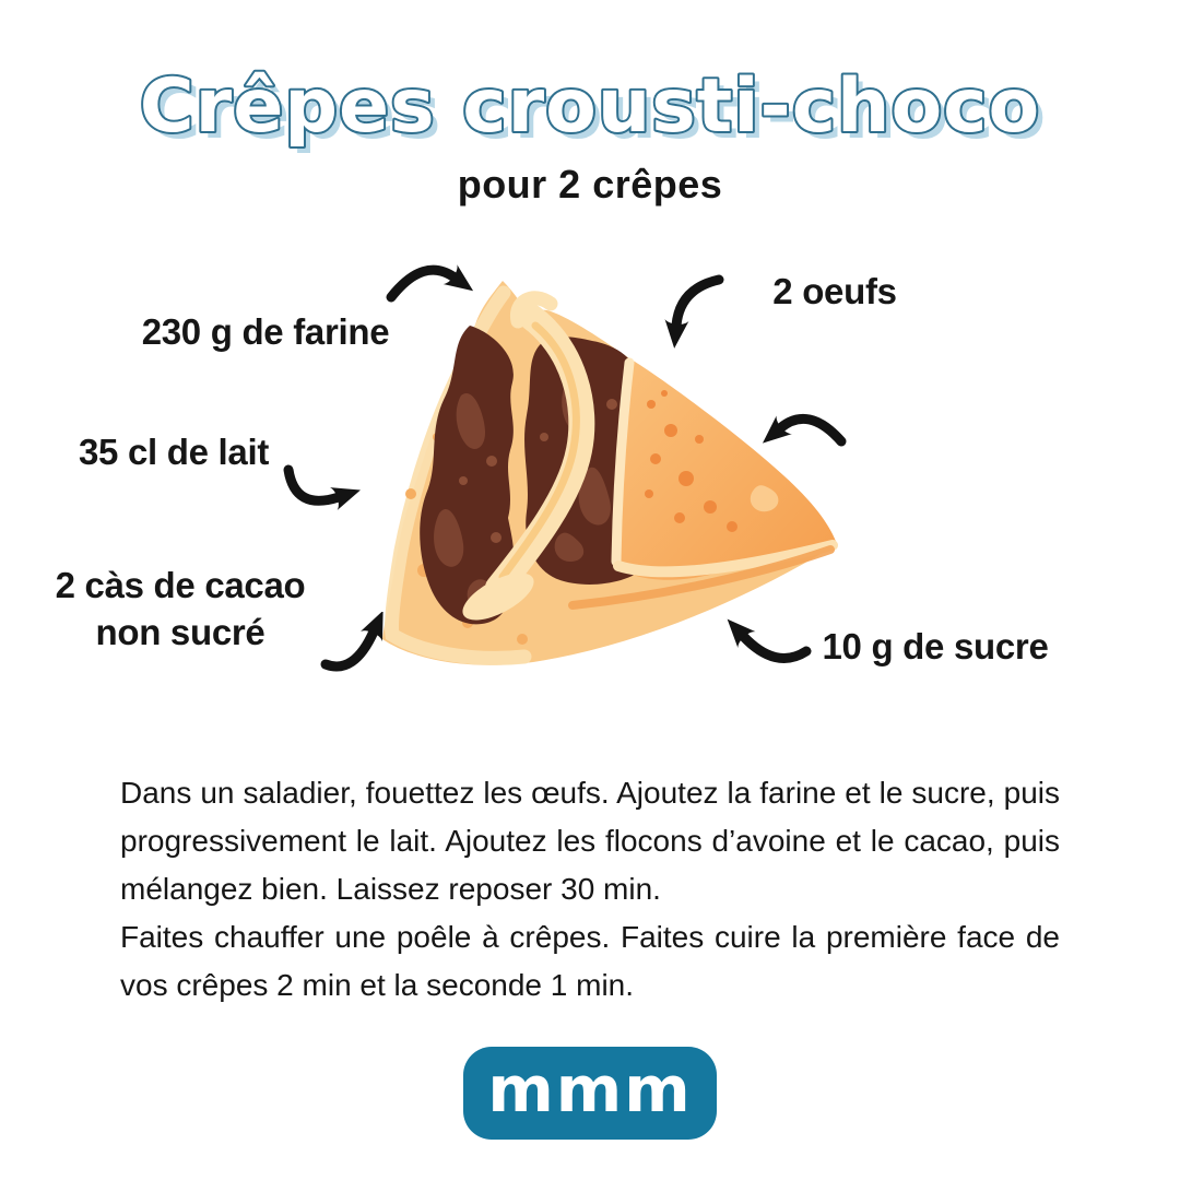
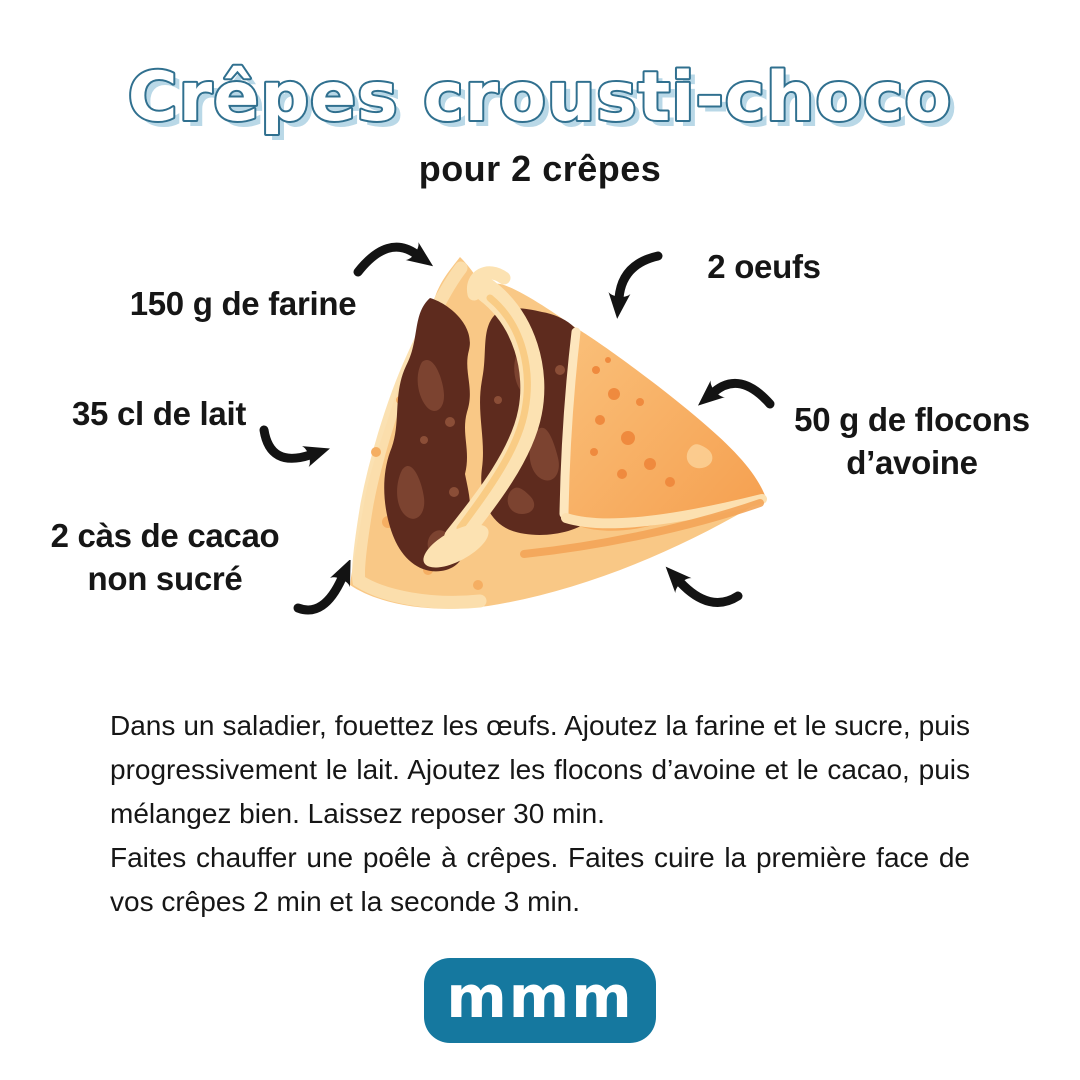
  Crêpes crousti-choco
  pour 2 crêpes
- 230 g de farine
+ 150 g de farine
  2 oeufs
  35 cl de lait
+ 50 g de flocons
+ d’avoine
  2 càs de cacao
  non sucré
- 10 g de sucre
  Dans un saladier, fouettez les œufs. Ajoutez la farine et le sucre, puis progressivement le lait. Ajoutez les flocons d’avoine et le cacao, puis mélangez bien. Laissez reposer 30 min.
- Faites chauffer une poêle à crêpes. Faites cuire la première face de vos crêpes 2 min et la seconde 1 min.
+ Faites chauffer une poêle à crêpes. Faites cuire la première face de vos crêpes 2 min et la seconde 3 min.
  mmm
